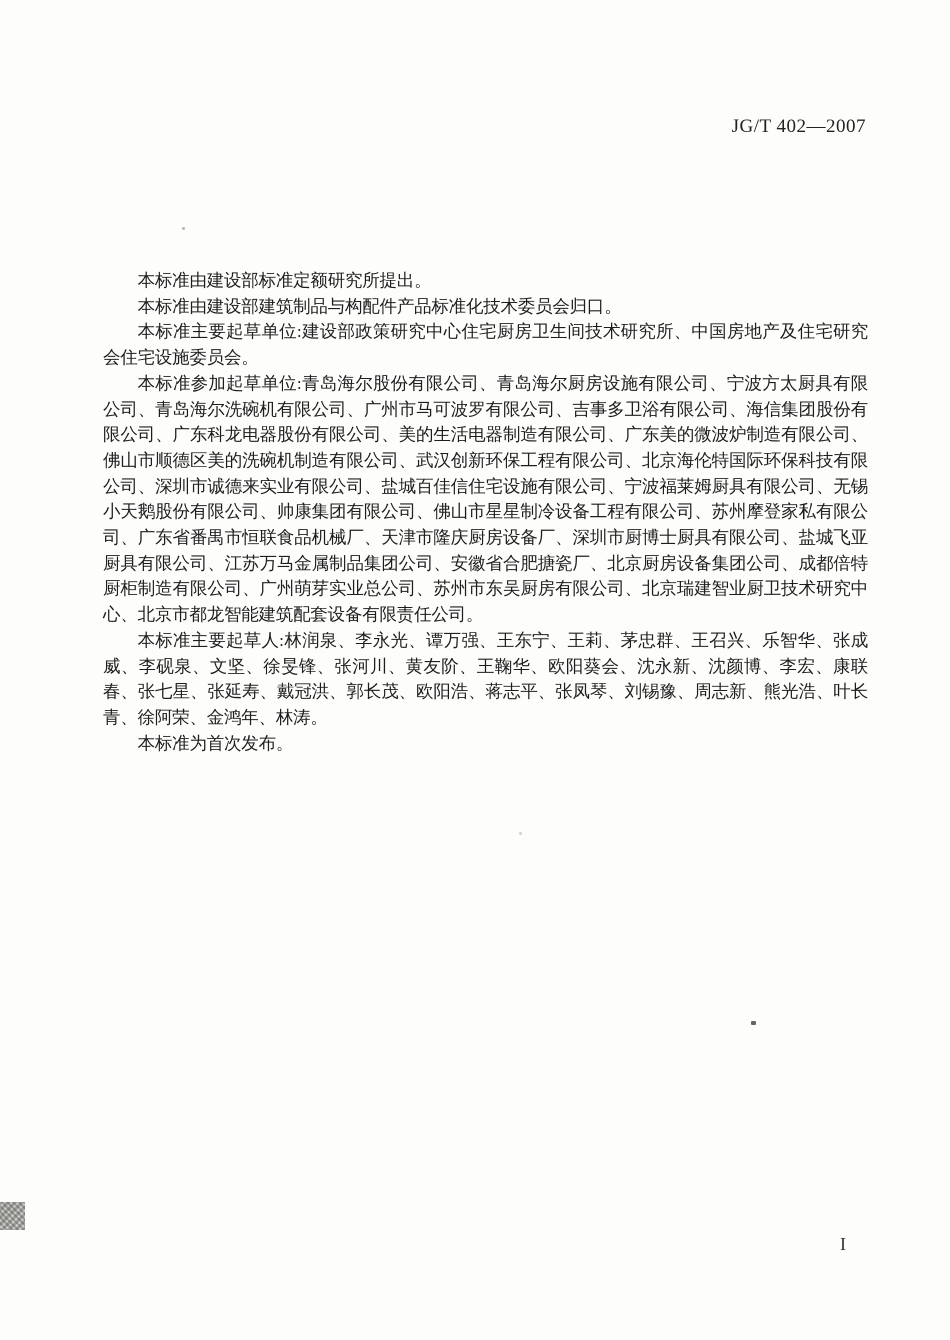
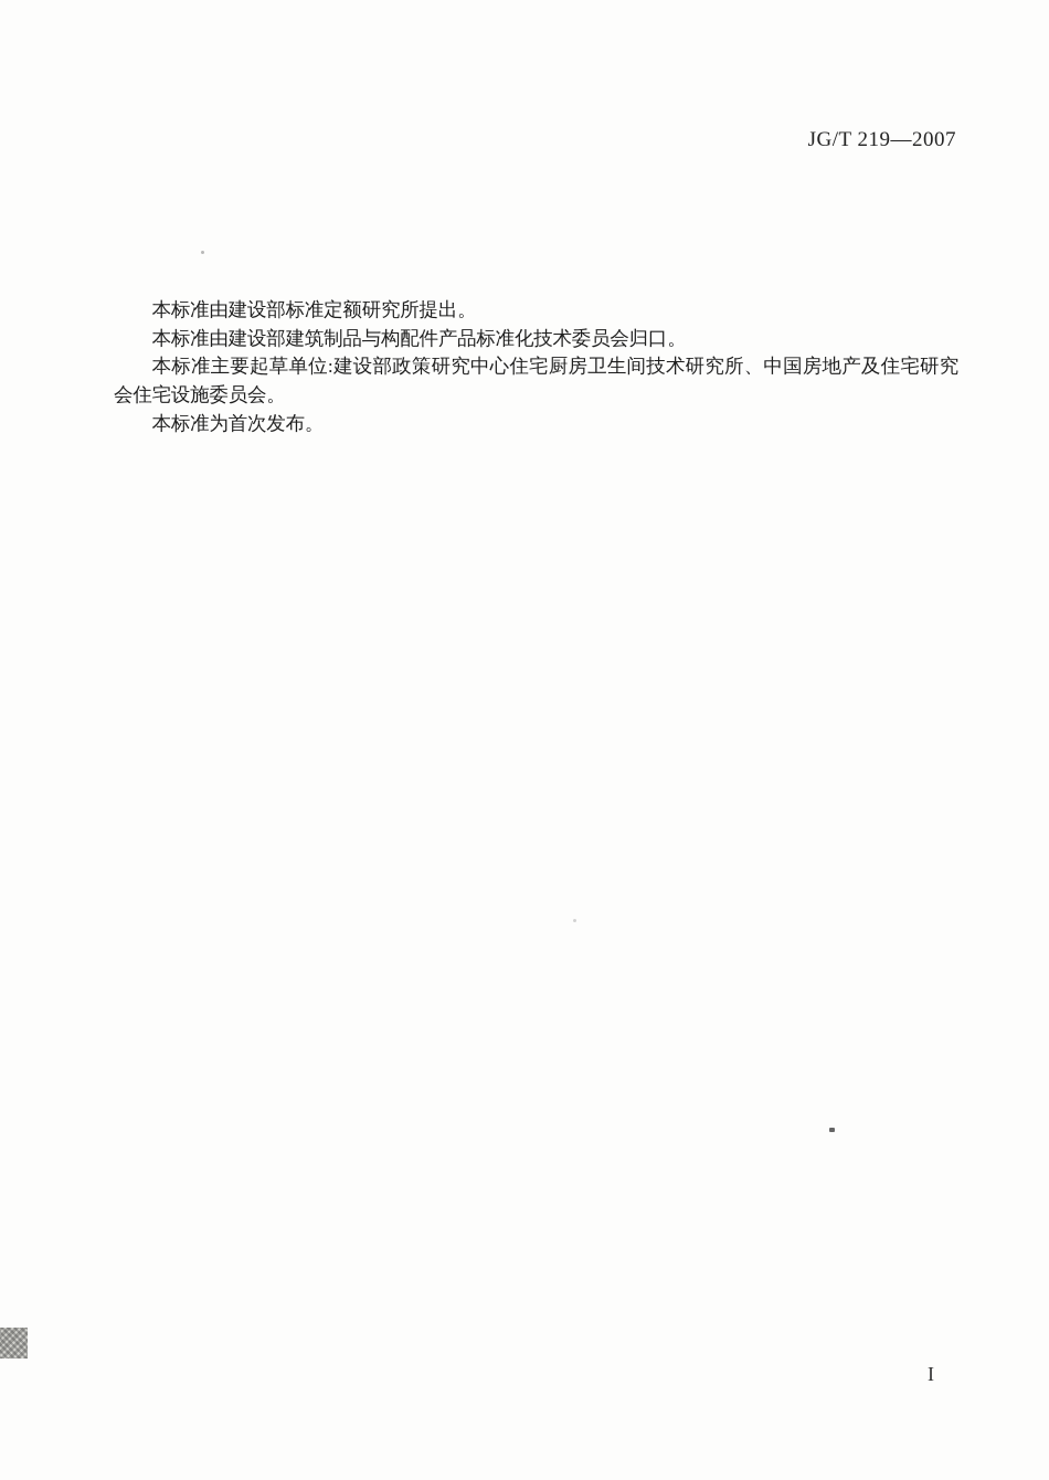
- JG/T 402—2007
+ JG/T 219—2007
  本标准由建设部标准定额研究所提出。
  本标准由建设部建筑制品与构配件产品标准化技术委员会归口。
  本标准主要起草单位:建设部政策研究中心住宅厨房卫生间技术研究所、中国房地产及住宅研究会住宅设施委员会。
- 本标准参加起草单位:青岛海尔股份有限公司、青岛海尔厨房设施有限公司、宁波方太厨具有限公司、青岛海尔洗碗机有限公司、广州市马可波罗有限公司、吉事多卫浴有限公司、海信集团股份有限公司、广东科龙电器股份有限公司、美的生活电器制造有限公司、广东美的微波炉制造有限公司、佛山市顺德区美的洗碗机制造有限公司、武汉创新环保工程有限公司、北京海伦特国际环保科技有限公司、深圳市诚德来实业有限公司、盐城百佳信住宅设施有限公司、宁波福莱姆厨具有限公司、无锡小天鹅股份有限公司、帅康集团有限公司、佛山市星星制冷设备工程有限公司、苏州摩登家私有限公司、广东省番禺市恒联食品机械厂、天津市隆庆厨房设备厂、深圳市厨博士厨具有限公司、盐城飞亚厨具有限公司、江苏万马金属制品集团公司、安徽省合肥搪瓷厂、北京厨房设备集团公司、成都倍特厨柜制造有限公司、广州萌芽实业总公司、苏州市东吴厨房有限公司、北京瑞建智业厨卫技术研究中心、北京市都龙智能建筑配套设备有限责任公司。
- 本标准主要起草人:林润泉、李永光、谭万强、王东宁、王莉、茅忠群、王召兴、乐智华、张成威、李砚泉、文坚、徐旻锋、张河川、黄友阶、王鞠华、欧阳葵会、沈永新、沈颜博、李宏、康联春、张七星、张延寿、戴冠洪、郭长茂、欧阳浩、蒋志平、张凤琴、刘锡豫、周志新、熊光浩、叶长青、徐阿荣、金鸿年、林涛。
  本标准为首次发布。
  I
